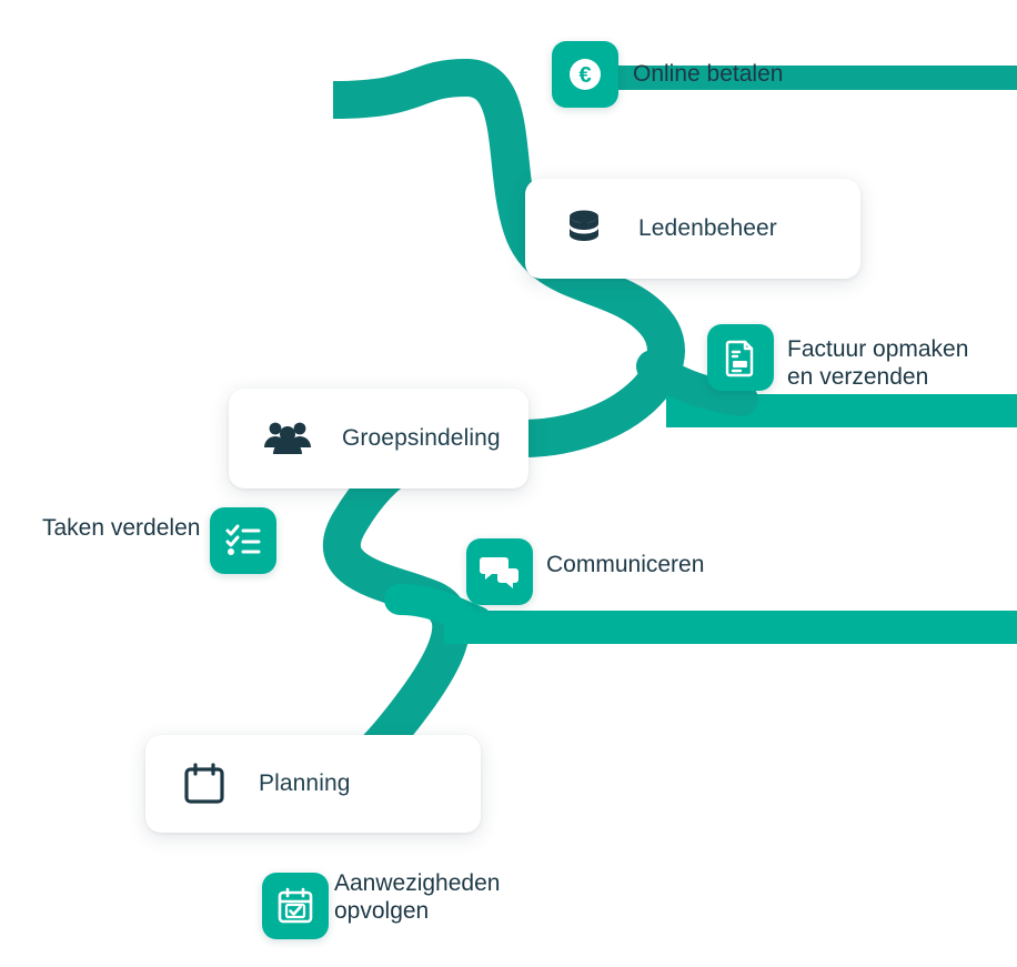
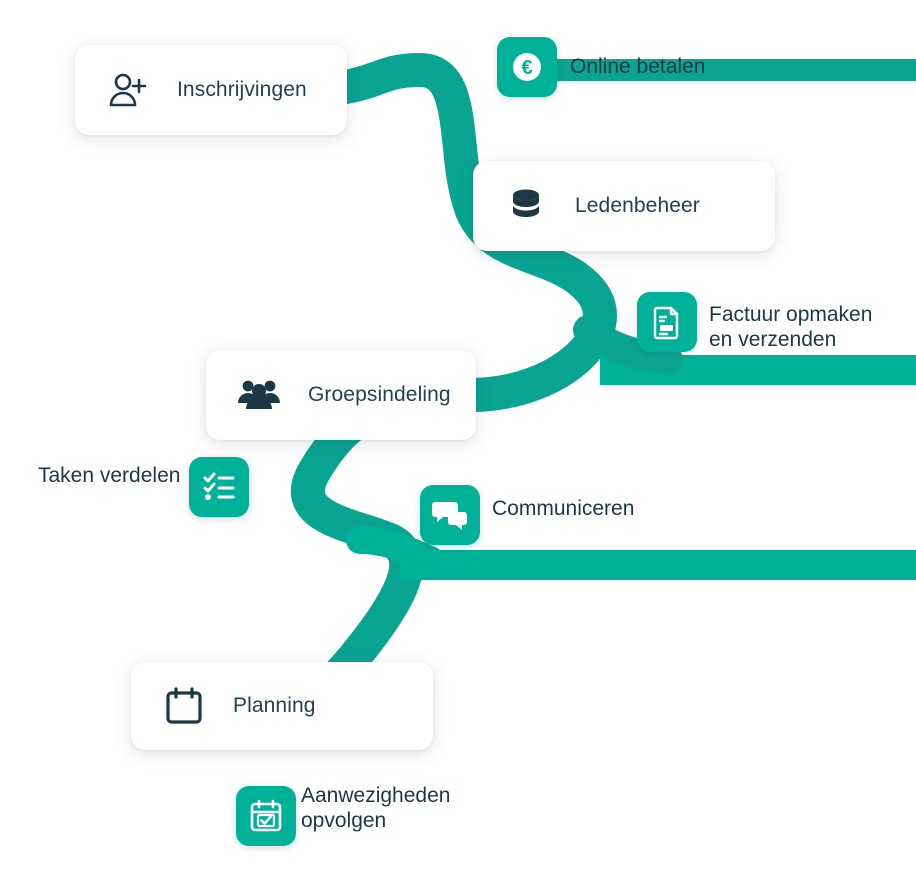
+ Inschrijvingen
  Ledenbeheer
  Groepsindeling
  Planning
  €
  Online betalen
  Factuur opmaken
  en verzenden
  Taken verdelen
  Communiceren
  Aanwezigheden
  opvolgen
